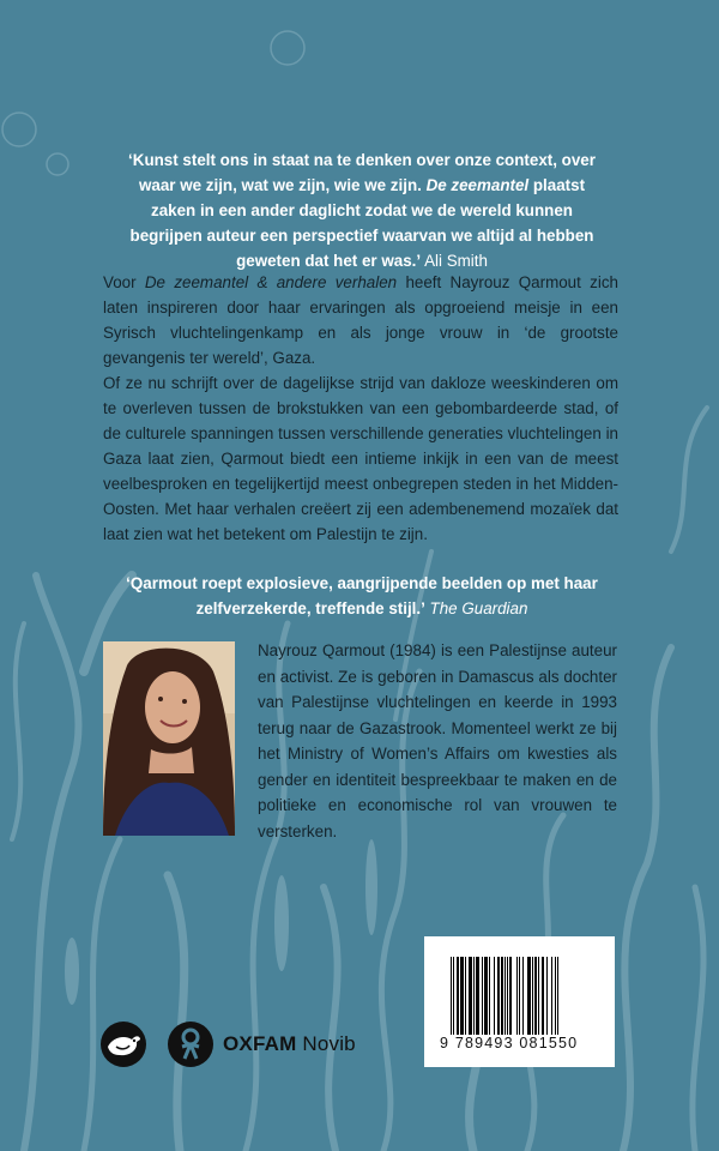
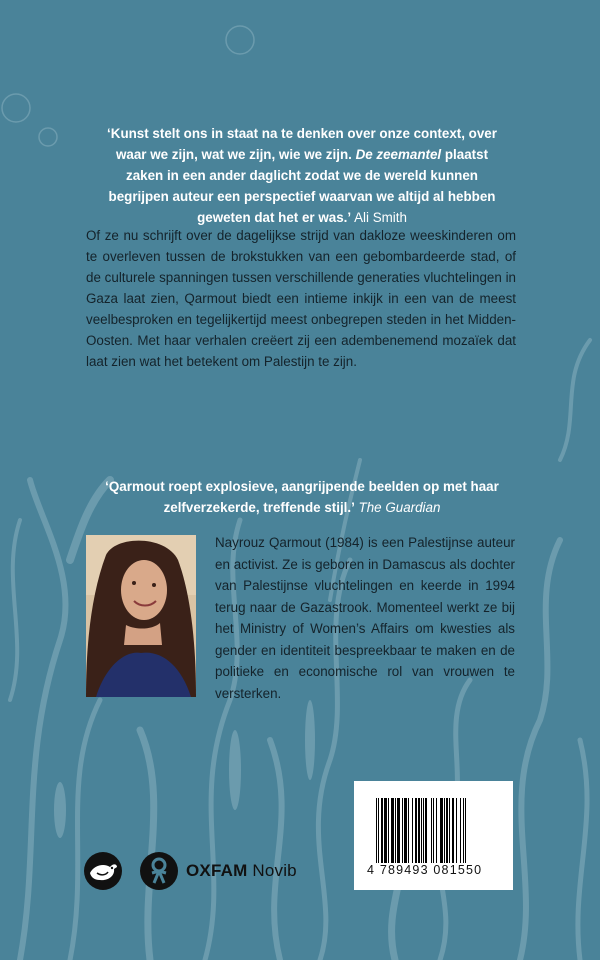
  ‘Kunst stelt ons in staat na te denken over onze context, over waar we zijn, wat we zijn, wie we zijn. De zeemantel plaatst zaken in een ander daglicht zodat we de wereld kunnen begrijpen auteur een perspectief waarvan we altijd al hebben geweten dat het er was.’ Ali Smith
- Voor De zeemantel & andere verhalen heeft Nayrouz Qarmout zich laten inspireren door haar ervaringen als opgroeiend meisje in een Syrisch vluchtelingenkamp en als jonge vrouw in ‘de grootste gevangenis ter wereld’, Gaza.
  Of ze nu schrijft over de dagelijkse strijd van dakloze weeskinderen om te overleven tussen de brokstukken van een gebombardeerde stad, of de culturele spanningen tussen verschillende generaties vluchtelingen in Gaza laat zien, Qarmout biedt een intieme inkijk in een van de meest veelbesproken en tegelijkertijd meest onbegrepen steden in het Midden-Oosten. Met haar verhalen creëert zij een adembenemend mozaïek dat laat zien wat het betekent om Palestijn te zijn.
  ‘Qarmout roept explosieve, aangrijpende beelden op met haar zelfverzekerde, treffende stijl.’ The Guardian
- Nayrouz Qarmout (1984) is een Palestijnse auteur en activist. Ze is geboren in Damascus als dochter van Palestijnse vluchtelingen en keerde in 1993 terug naar de Gazastrook. Momenteel werkt ze bij het Ministry of Women’s Affairs om kwesties als gender en identiteit bespreekbaar te maken en de politieke en economische rol van vrouwen te versterken.
+ Nayrouz Qarmout (1984) is een Palestijnse auteur en activist. Ze is geboren in Damascus als dochter van Palestijnse vluchtelingen en keerde in 1994 terug naar de Gazastrook. Momenteel werkt ze bij het Ministry of Women’s Affairs om kwesties als gender en identiteit bespreekbaar te maken en de politieke en economische rol van vrouwen te versterken.
  OXFAM Novib
- 9 789493 081550
+ 4 789493 081550
